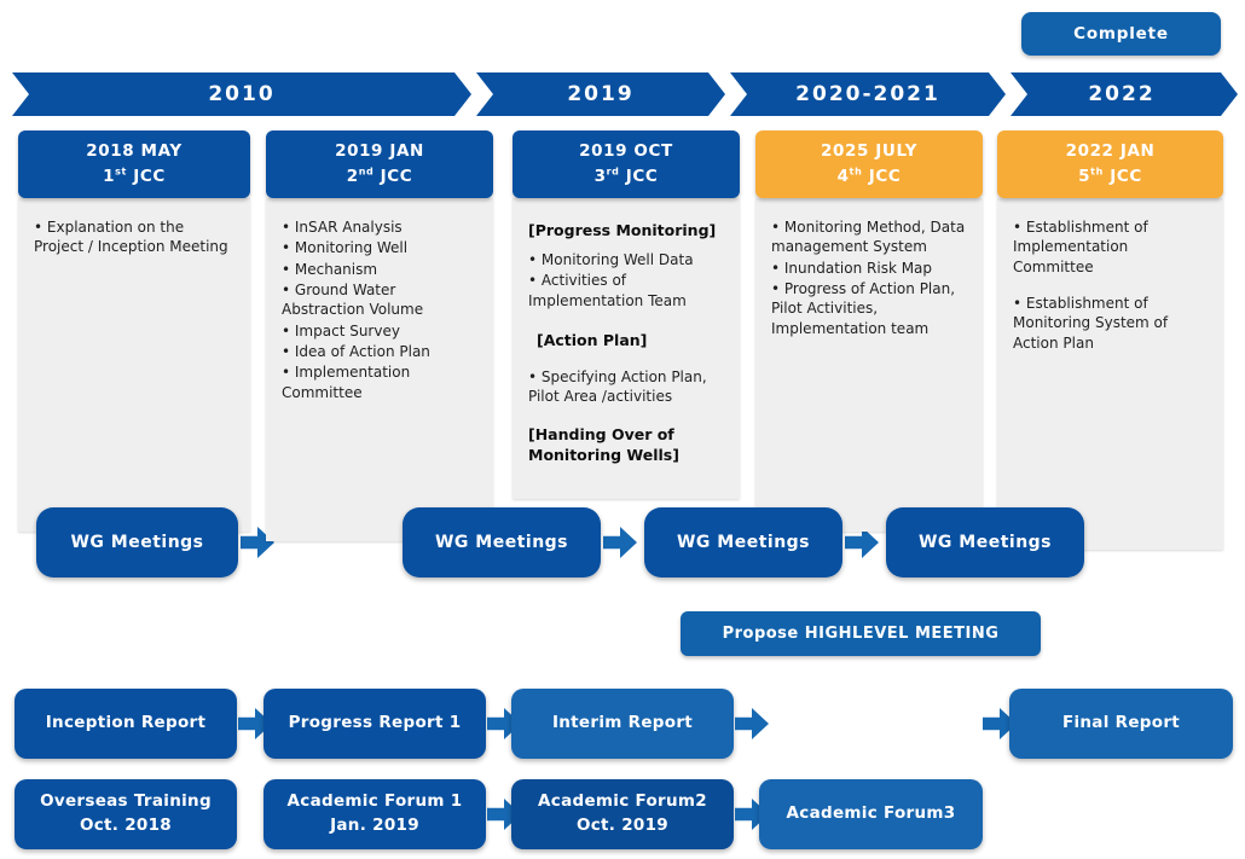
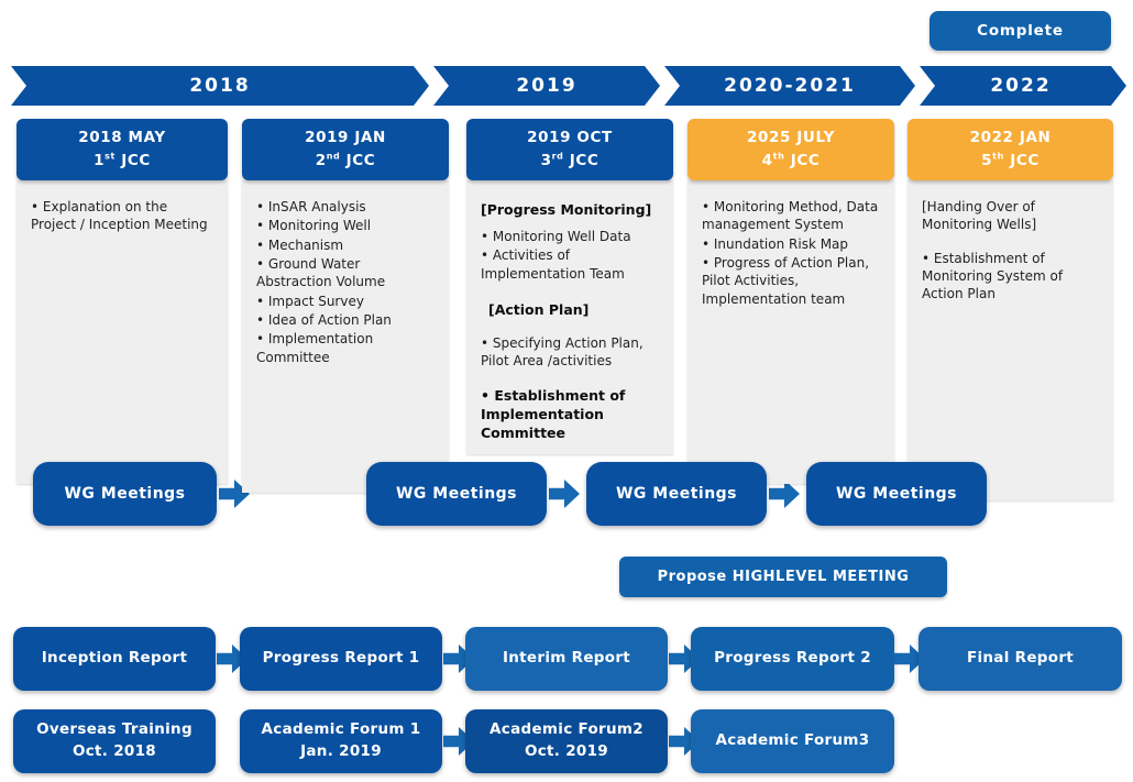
  Complete
- 2010
+ 2018
  2019
  2020-2021
  2022
  2018 MAY
  1st JCC
  • Explanation on the Project / Inception Meeting
  2019 JAN
  2nd JCC
  • InSAR Analysis
  • Monitoring Well
  • Mechanism
  • Ground Water Abstraction Volume
  • Impact Survey
  • Idea of Action Plan
  • Implementation Committee
  2019 OCT
  3rd JCC
  [Progress Monitoring]
  • Monitoring Well Data
  • Activities of Implementation Team
  [Action Plan]
  • Specifying Action Plan, Pilot Area /activities
- [Handing Over of Monitoring Wells]
+ • Establishment of Implementation Committee
  2025 JULY
  4th JCC
  • Monitoring Method, Data management System
  • Inundation Risk Map
  • Progress of Action Plan, Pilot Activities, Implementation team
  2022 JAN
  5th JCC
- • Establishment of Implementation Committee
+ [Handing Over of Monitoring Wells]
  • Establishment of Monitoring System of Action Plan
  WG Meetings
  WG Meetings
  WG Meetings
  WG Meetings
  Propose HIGHLEVEL MEETING
  Inception Report
  Progress Report 1
  Interim Report
+ Progress Report 2
  Final Report
  Overseas Training
  Oct. 2018
  Academic Forum 1
  Jan. 2019
  Academic Forum2
  Oct. 2019
  Academic Forum3
